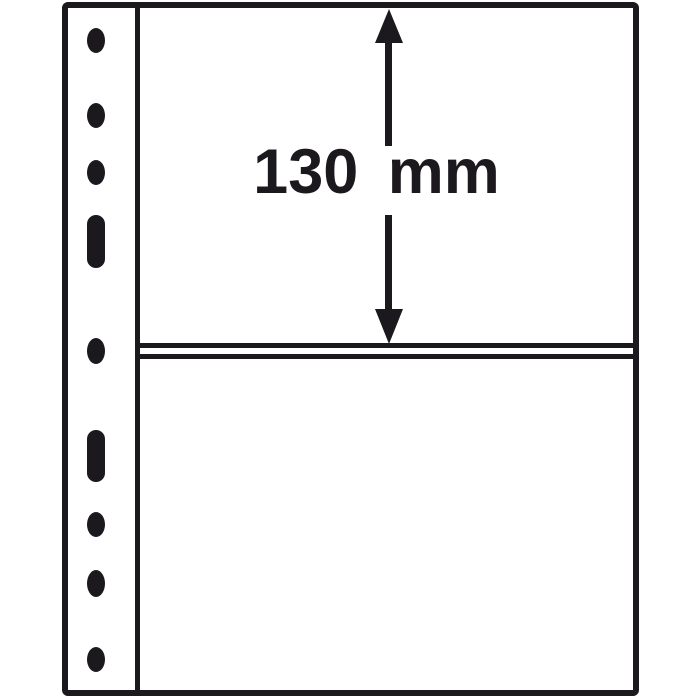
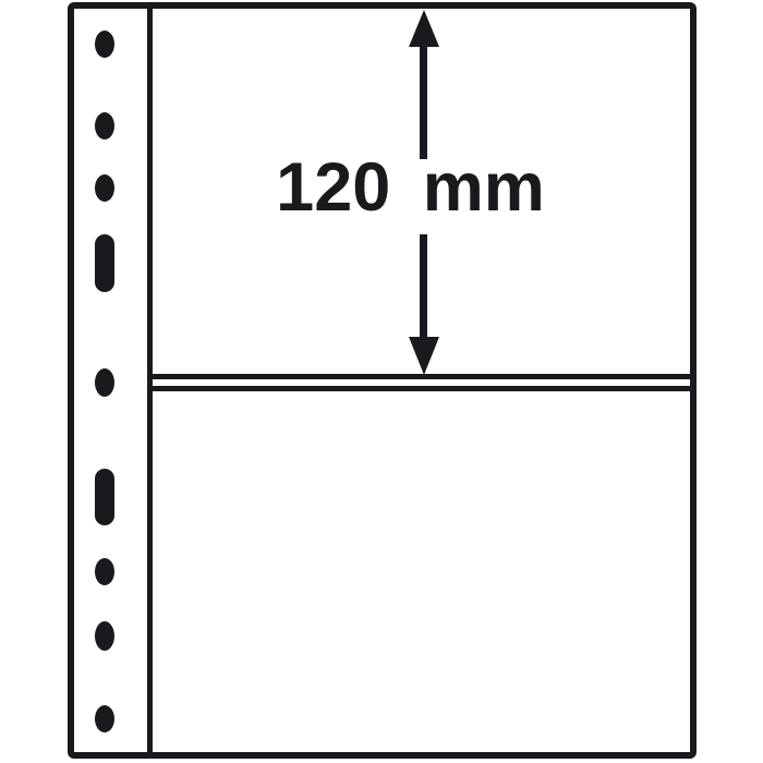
- 130 mm
+ 120 mm
